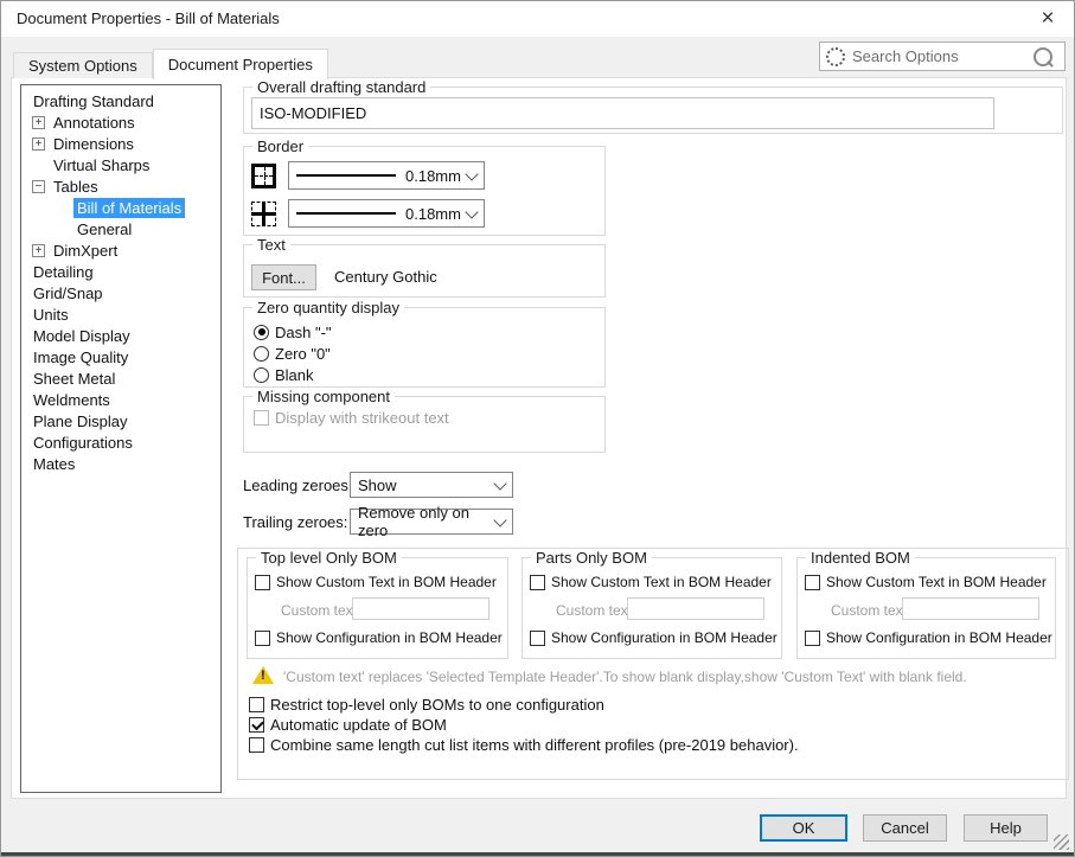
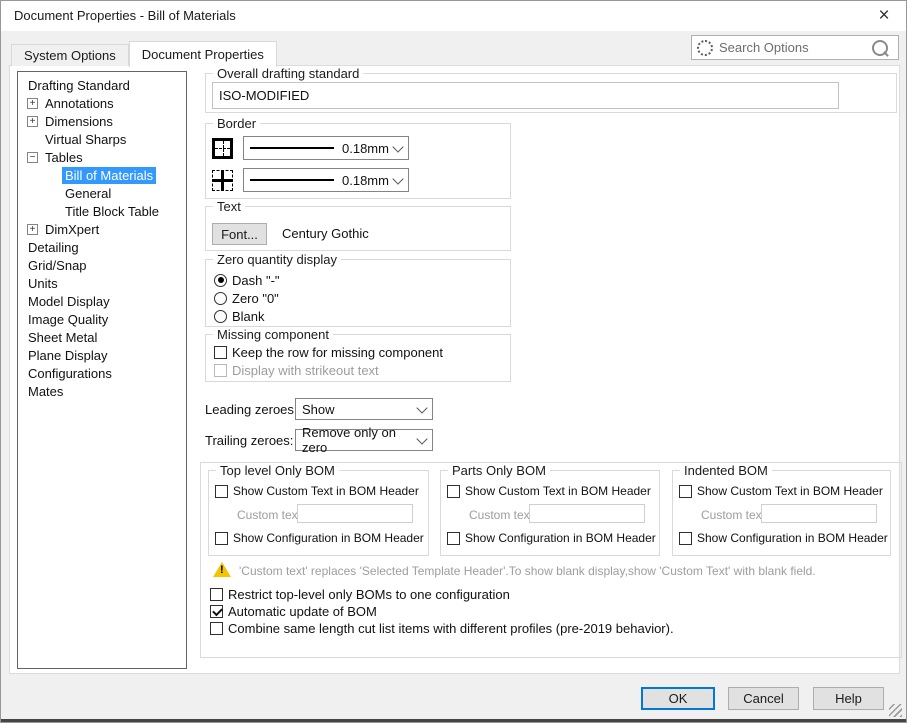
  Document Properties - Bill of Materials
  ×
  System Options
  Document Properties
  Search Options
  Drafting Standard
  +
  Annotations
  +
  Dimensions
  Virtual Sharps
  −
  Tables
  Bill of Materials
  General
+ Title Block Table
  +
  DimXpert
  Detailing
  Grid/Snap
  Units
  Model Display
  Image Quality
  Sheet Metal
- Weldments
  Plane Display
  Configurations
  Mates
  Overall drafting standard
  ISO-MODIFIED
  Border
  0.18mm
  0.18mm
  Text
  Font...
  Century Gothic
  Zero quantity display
  Dash "-"
  Zero "0"
  Blank
  Missing component
+ Keep the row for missing component
  Display with strikeout text
  Leading zeroes
  Show
  Trailing zeroes:
  Remove only on zero
  'Custom text' replaces 'Selected Template Header'.To show blank display,show 'Custom Text' with blank field.
  Restrict top-level only BOMs to one configuration
  Automatic update of BOM
  Combine same length cut list items with different profiles (pre-2019 behavior).
  OK
  Cancel
  Help
  Top level Only BOM
  Show Custom Text in BOM Header
  Custom tex
  Show Configuration in BOM Header
  Parts Only BOM
  Show Custom Text in BOM Header
  Custom tex
  Show Configuration in BOM Header
  Indented BOM
  Show Custom Text in BOM Header
  Custom tex
  Show Configuration in BOM Header
